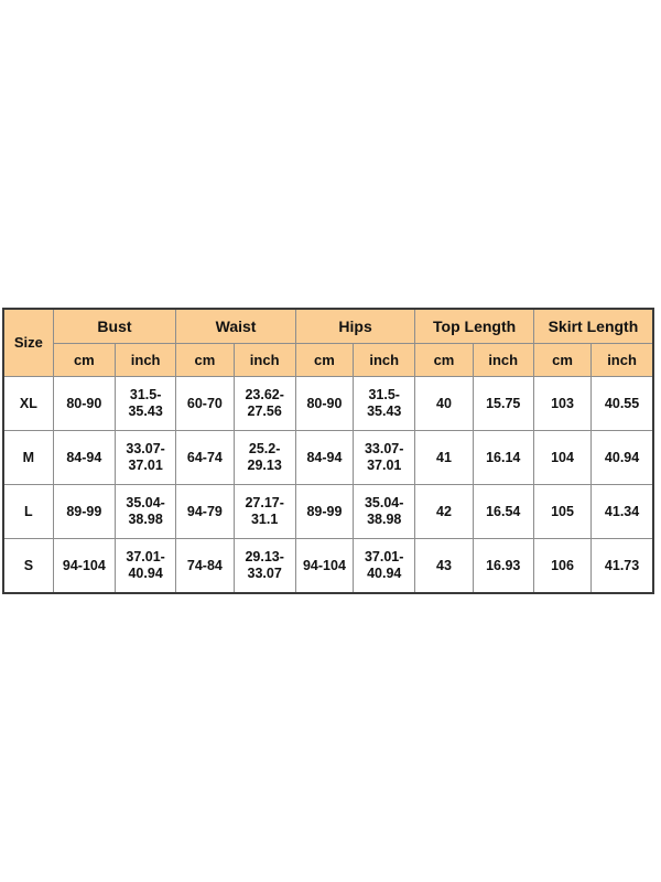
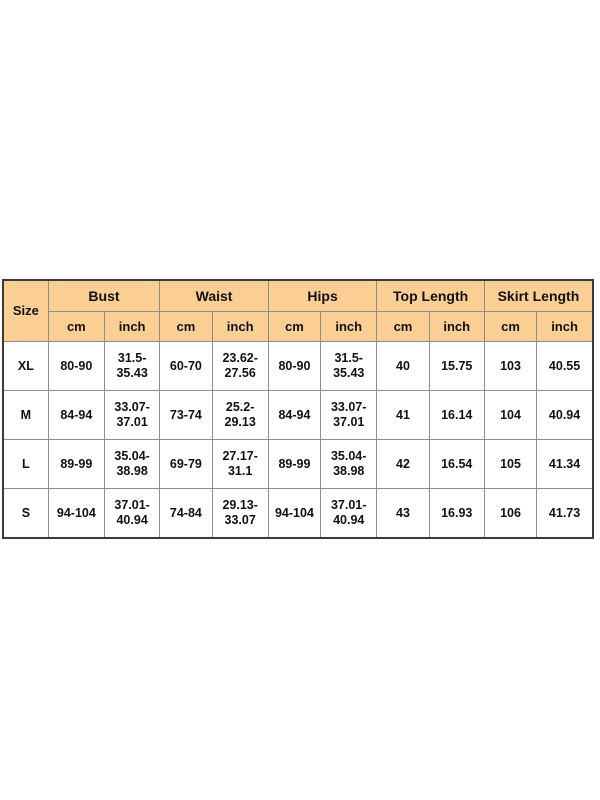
  Size	Bust	Waist	Hips	Top Length	Skirt Length
  cm	inch	cm	inch	cm	inch	cm	inch	cm	inch
  XL	80-90	31.5-35.43	60-70	23.62-27.56	80-90	31.5-35.43	40	15.75	103	40.55
- M	84-94	33.07-37.01	64-74	25.2-29.13	84-94	33.07-37.01	41	16.14	104	40.94
+ M	84-94	33.07-37.01	73-74	25.2-29.13	84-94	33.07-37.01	41	16.14	104	40.94
- L	89-99	35.04-38.98	94-79	27.17-31.1	89-99	35.04-38.98	42	16.54	105	41.34
+ L	89-99	35.04-38.98	69-79	27.17-31.1	89-99	35.04-38.98	42	16.54	105	41.34
  S	94-104	37.01-40.94	74-84	29.13-33.07	94-104	37.01-40.94	43	16.93	106	41.73
